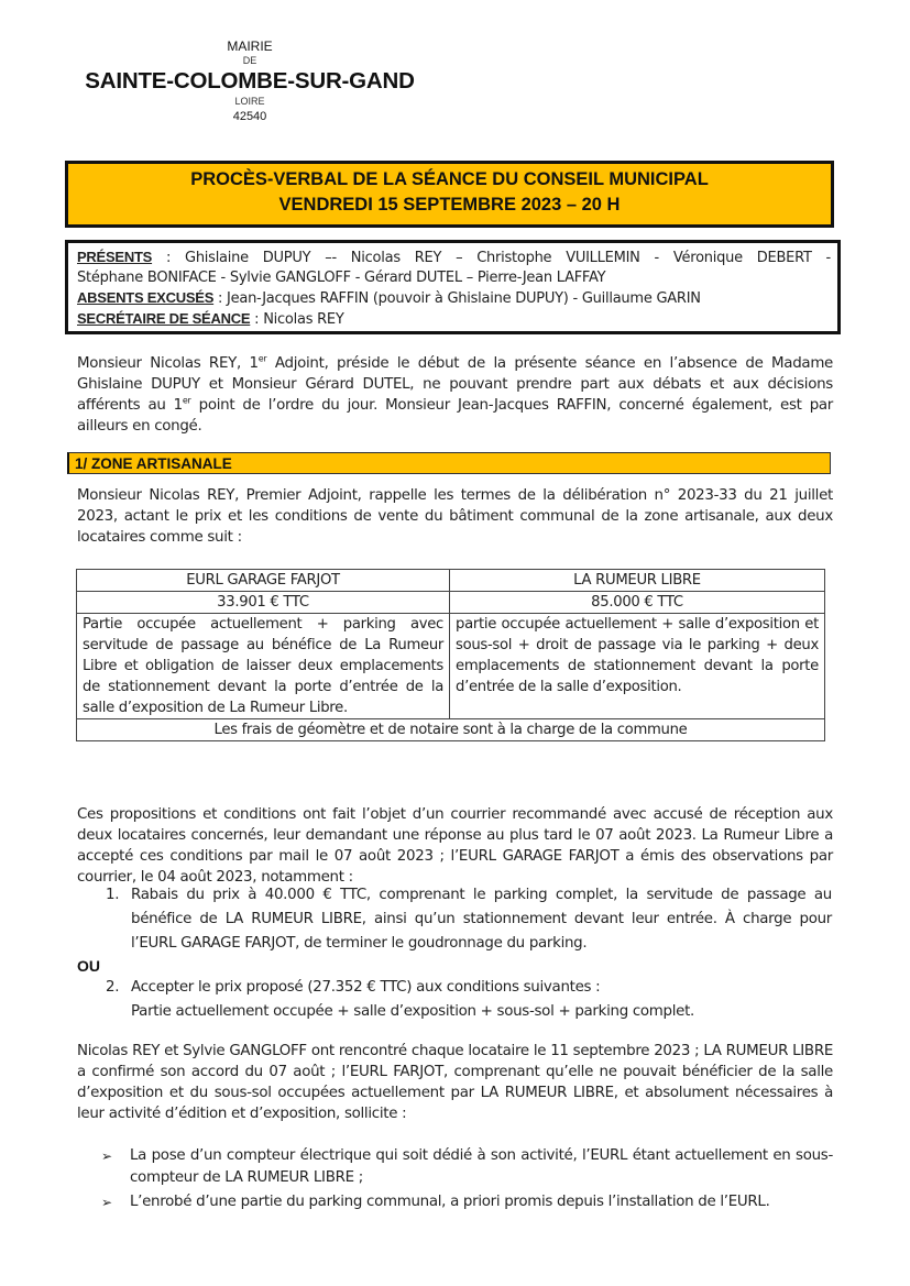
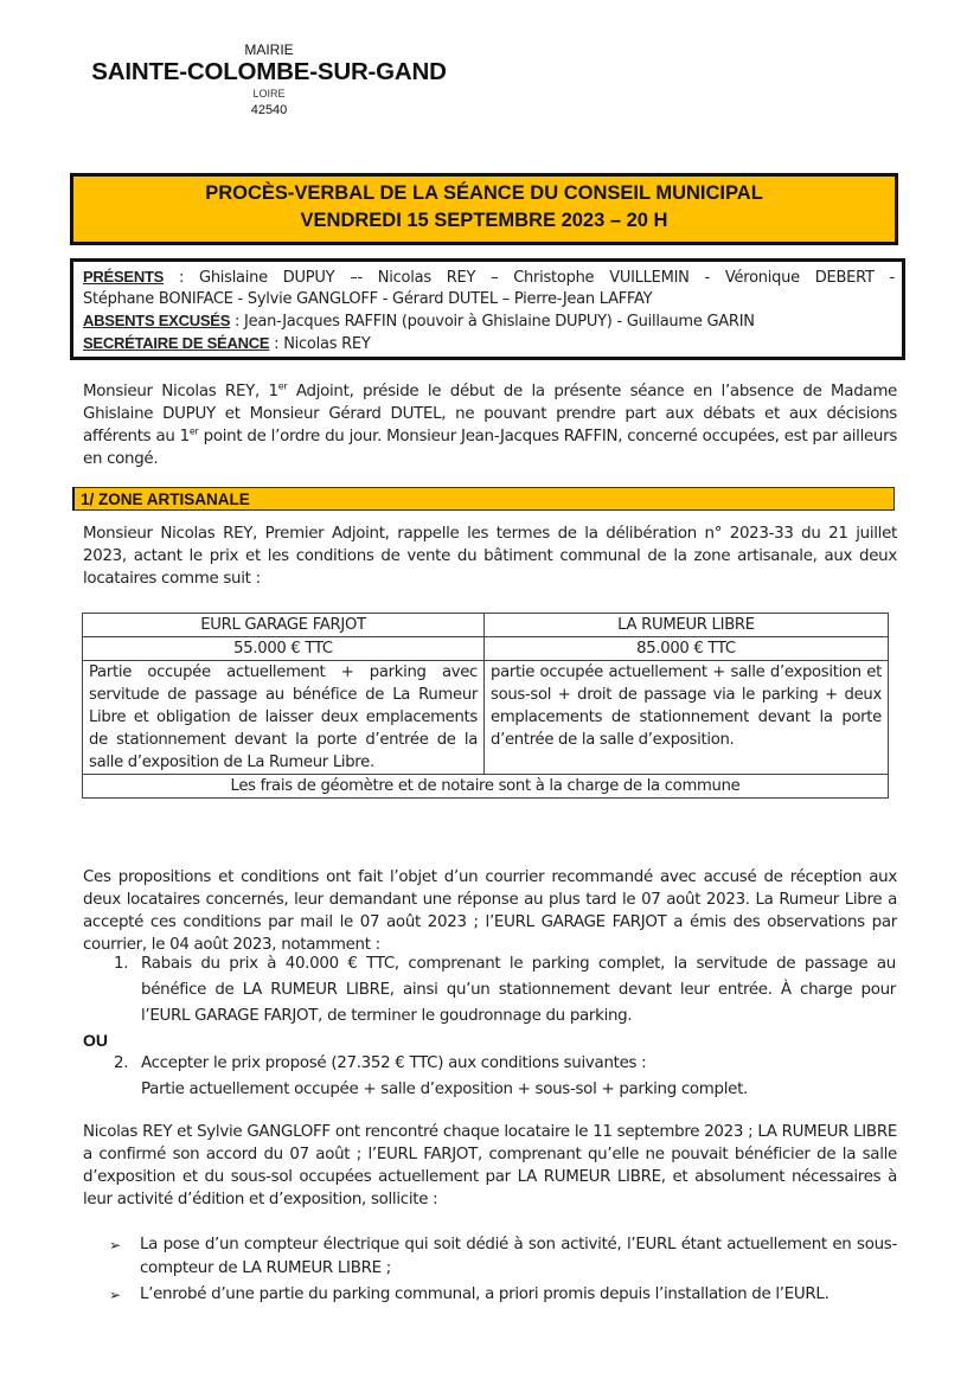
  MAIRIE
- DE
  SAINTE-COLOMBE-SUR-GAND
  LOIRE
  42540
  PROCÈS-VERBAL DE LA SÉANCE DU CONSEIL MUNICIPAL
  VENDREDI 15 SEPTEMBRE 2023 – 20 H
  PRÉSENTS : Ghislaine DUPUY –- Nicolas REY – Christophe VUILLEMIN - Véronique DEBERT -
  Stéphane BONIFACE - Sylvie GANGLOFF - Gérard DUTEL – Pierre-Jean LAFFAY
  ABSENTS EXCUSÉS : Jean-Jacques RAFFIN (pouvoir à Ghislaine DUPUY) - Guillaume GARIN
  SECRÉTAIRE DE SÉANCE : Nicolas REY
- Monsieur Nicolas REY, 1er Adjoint, préside le début de la présente séance en l’absence de Madame Ghislaine DUPUY et Monsieur Gérard DUTEL, ne pouvant prendre part aux débats et aux décisions afférents au 1er point de l’ordre du jour. Monsieur Jean-Jacques RAFFIN, concerné également, est par ailleurs en congé.
+ Monsieur Nicolas REY, 1er Adjoint, préside le début de la présente séance en l’absence de Madame Ghislaine DUPUY et Monsieur Gérard DUTEL, ne pouvant prendre part aux débats et aux décisions afférents au 1er point de l’ordre du jour. Monsieur Jean-Jacques RAFFIN, concerné occupées, est par ailleurs en congé.
  1/ ZONE ARTISANALE
  Monsieur Nicolas REY, Premier Adjoint, rappelle les termes de la délibération n° 2023-33 du 21 juillet 2023, actant le prix et les conditions de vente du bâtiment communal de la zone artisanale, aux deux locataires comme suit :
  EURL GARAGE FARJOT	LA RUMEUR LIBRE
- 33.901 € TTC	85.000 € TTC
+ 55.000 € TTC	85.000 € TTC
  Partie occupée actuellement + parking avec servitude de passage au bénéfice de La Rumeur Libre et obligation de laisser deux emplacements de stationnement devant la porte d’entrée de la salle d’exposition de La Rumeur Libre.	partie occupée actuellement + salle d’exposition et sous-sol + droit de passage via le parking + deux emplacements de stationnement devant la porte d’entrée de la salle d’exposition.
  Les frais de géomètre et de notaire sont à la charge de la commune
  Ces propositions et conditions ont fait l’objet d’un courrier recommandé avec accusé de réception aux deux locataires concernés, leur demandant une réponse au plus tard le 07 août 2023. La Rumeur Libre a accepté ces conditions par mail le 07 août 2023 ; l’EURL GARAGE FARJOT a émis des observations par courrier, le 04 août 2023, notamment :
  1.
  Rabais du prix à 40.000 € TTC, comprenant le parking complet, la servitude de passage au bénéfice de LA RUMEUR LIBRE, ainsi qu’un stationnement devant leur entrée. À charge pour l’EURL GARAGE FARJOT, de terminer le goudronnage du parking.
  OU
  2.
  Accepter le prix proposé (27.352 € TTC) aux conditions suivantes :
  Partie actuellement occupée + salle d’exposition + sous-sol + parking complet.
  Nicolas REY et Sylvie GANGLOFF ont rencontré chaque locataire le 11 septembre 2023 ; LA RUMEUR LIBRE a confirmé son accord du 07 août ; l’EURL FARJOT, comprenant qu’elle ne pouvait bénéficier de la salle d’exposition et du sous-sol occupées actuellement par LA RUMEUR LIBRE, et absolument nécessaires à leur activité d’édition et d’exposition, sollicite :
  ➢
  La pose d’un compteur électrique qui soit dédié à son activité, l’EURL étant actuellement en sous-compteur de LA RUMEUR LIBRE ;
  ➢
  L’enrobé d’une partie du parking communal, a priori promis depuis l’installation de l’EURL.
